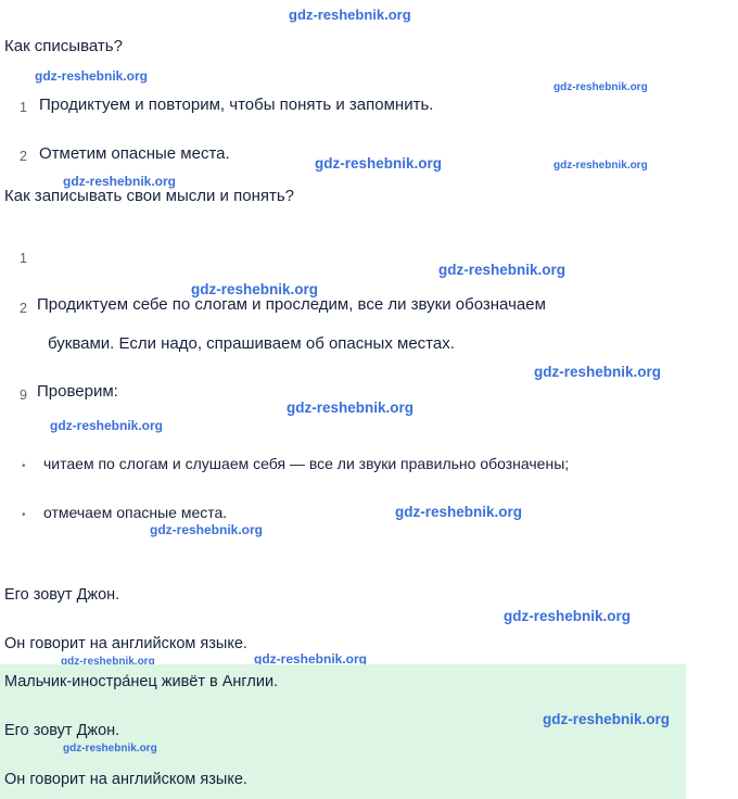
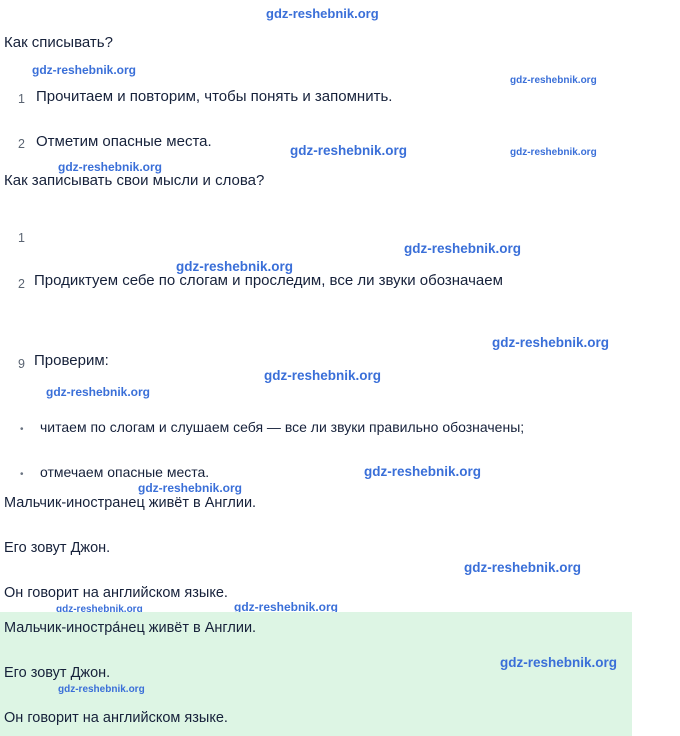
  gdz-reshebnik.org
  Как списывать?
  gdz-reshebnik.org
  gdz-reshebnik.org
  1
- Продиктуем и повторим, чтобы понять и запомнить.
+ Прочитаем и повторим, чтобы понять и запомнить.
  2
  Отметим опасные места.
  gdz-reshebnik.org
  gdz-reshebnik.org
  gdz-reshebnik.org
- Как записывать свои мысли и понять?
+ Как записывать свои мысли и слова?
  1
  gdz-reshebnik.org
  gdz-reshebnik.org
  2
  Продиктуем себе по слогам и проследим, все ли звуки обозначаем
- буквами. Если надо, спрашиваем об опасных местах.
  gdz-reshebnik.org
  9
  Проверим:
  gdz-reshebnik.org
  gdz-reshebnik.org
  •
  читаем по слогам и слушаем себя — все ли звуки правильно обозначены;
  •
  отмечаем опасные места.
  gdz-reshebnik.org
  gdz-reshebnik.org
+ Мальчик-иностранец живёт в Англии.
  Его зовут Джон.
  gdz-reshebnik.org
  Он говорит на английском языке.
  gdz-reshebnik.org
  gdz-reshebnik.org
  Мальчик-иностра́нец живёт в Англии.
  Его зовут Джон.
  Он говорит на английском языке.
  gdz-reshebnik.org
  gdz-reshebnik.org
